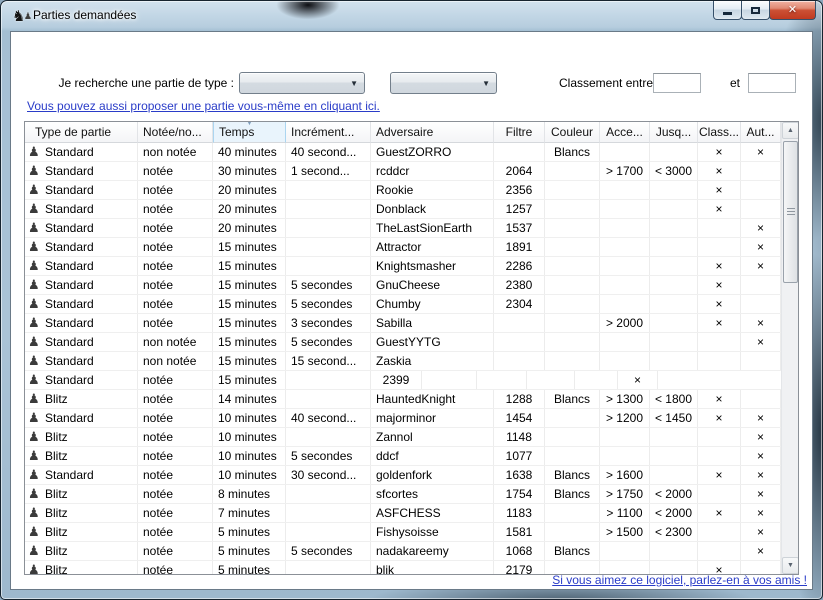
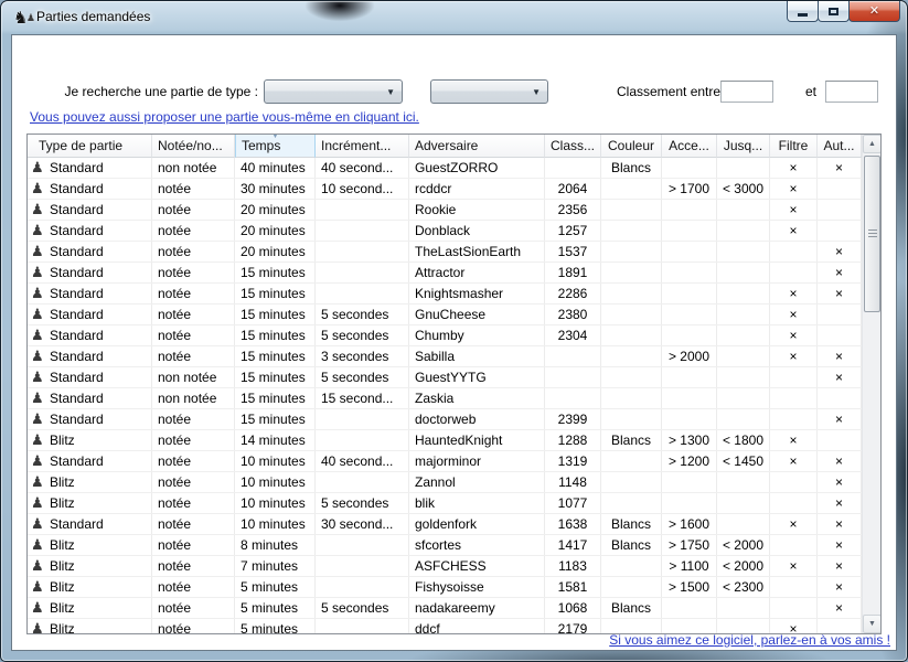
  ♞
  ♟
  Parties demandées
  ✕
  Je recherche une partie de type :
  ▼
  ▼
  Classement entre
  et
  Vous pouvez aussi proposer une partie vous-même en cliquant ici.
  Type de partie
  Notée/no...
  Temps
  Incrément...
  Adversaire
- Filtre
+ Class...
  Couleur
  Acce...
  Jusq...
- Class...
+ Filtre
  Aut...
  ♟
  Standard
  non notée
  40 minutes
  40 second...
  GuestZORRO
  Blancs
  ×
  ×
  ♟
  Standard
  notée
  30 minutes
- 1 second...
+ 10 second...
  rcddcr
  2064
  > 1700
  < 3000
  ×
  ♟
  Standard
  notée
  20 minutes
  Rookie
  2356
  ×
  ♟
  Standard
  notée
  20 minutes
  Donblack
  1257
  ×
  ♟
  Standard
  notée
  20 minutes
  TheLastSionEarth
  1537
  ×
  ♟
  Standard
  notée
  15 minutes
  Attractor
  1891
  ×
  ♟
  Standard
  notée
  15 minutes
  Knightsmasher
  2286
  ×
  ×
  ♟
  Standard
  notée
  15 minutes
  5 secondes
  GnuCheese
  2380
  ×
  ♟
  Standard
  notée
  15 minutes
  5 secondes
  Chumby
  2304
  ×
  ♟
  Standard
  notée
  15 minutes
  3 secondes
  Sabilla
  > 2000
  ×
  ×
  ♟
  Standard
  non notée
  15 minutes
  5 secondes
  GuestYYTG
  ×
  ♟
  Standard
  non notée
  15 minutes
  15 second...
  Zaskia
  ♟
  Standard
  notée
  15 minutes
+ doctorweb
  2399
  ×
  ♟
  Blitz
  notée
  14 minutes
  HauntedKnight
  1288
  Blancs
  > 1300
  < 1800
  ×
  ♟
  Standard
  notée
  10 minutes
  40 second...
  majorminor
- 1454
+ 1319
  > 1200
  < 1450
  ×
  ×
  ♟
  Blitz
  notée
  10 minutes
  Zannol
  1148
  ×
  ♟
  Blitz
  notée
  10 minutes
  5 secondes
- ddcf
+ blik
  1077
  ×
  ♟
  Standard
  notée
  10 minutes
  30 second...
  goldenfork
  1638
  Blancs
  > 1600
  ×
  ×
  ♟
  Blitz
  notée
  8 minutes
  sfcortes
- 1754
+ 1417
  Blancs
  > 1750
  < 2000
  ×
  ♟
  Blitz
  notée
  7 minutes
  ASFCHESS
  1183
  > 1100
  < 2000
  ×
  ×
  ♟
  Blitz
  notée
  5 minutes
  Fishysoisse
  1581
  > 1500
  < 2300
  ×
  ♟
  Blitz
  notée
  5 minutes
  5 secondes
  nadakareemy
  1068
  Blancs
  ×
  ♟
  Blitz
  notée
  5 minutes
- blik
+ ddcf
  2179
  ×
  Si vous aimez ce logiciel, parlez-en à vos amis !
